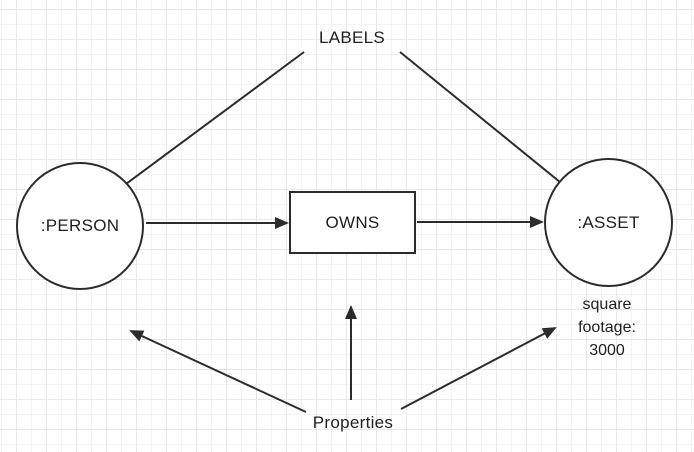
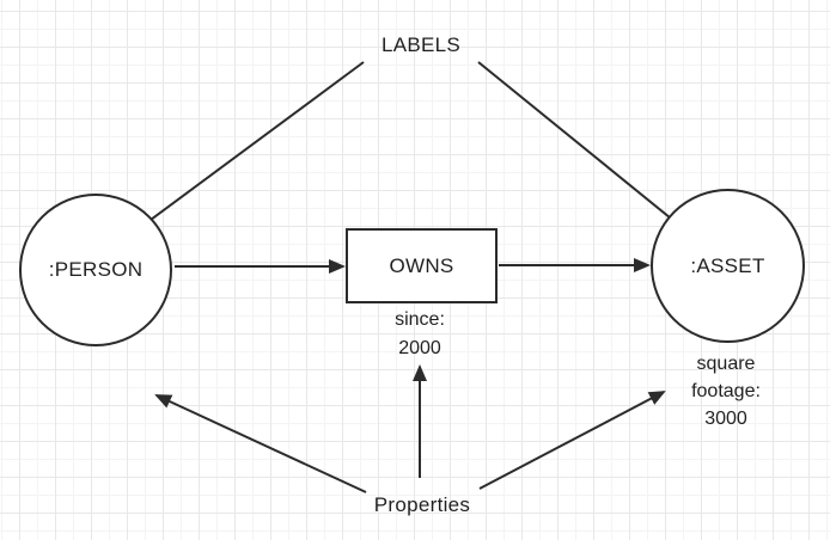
  LABELS
  :PERSON
  OWNS
  :ASSET
+ since:
+ 2000
  square
  footage:
  3000
  Properties
